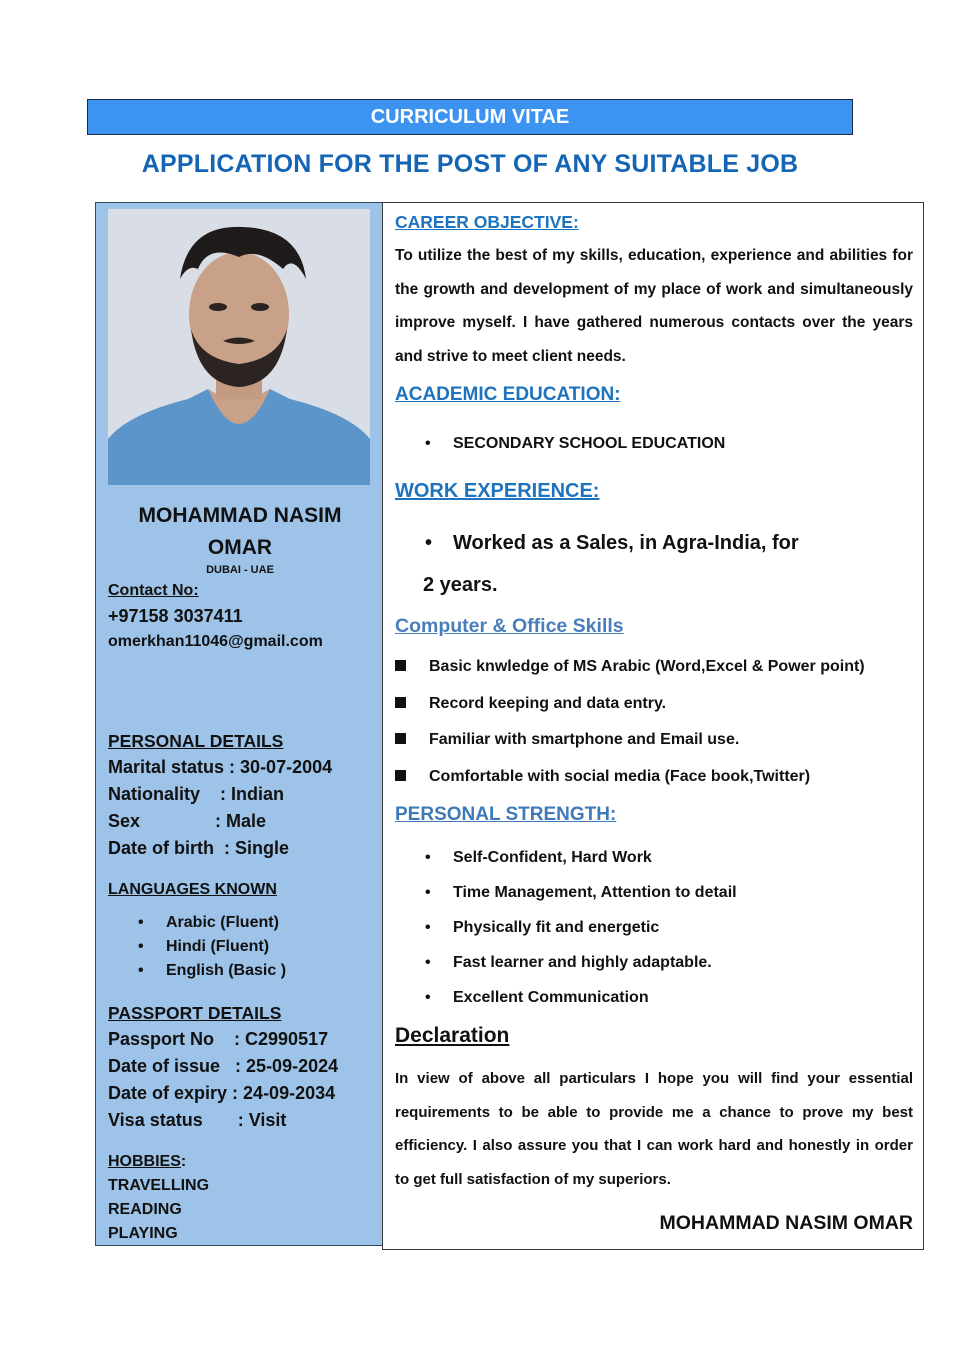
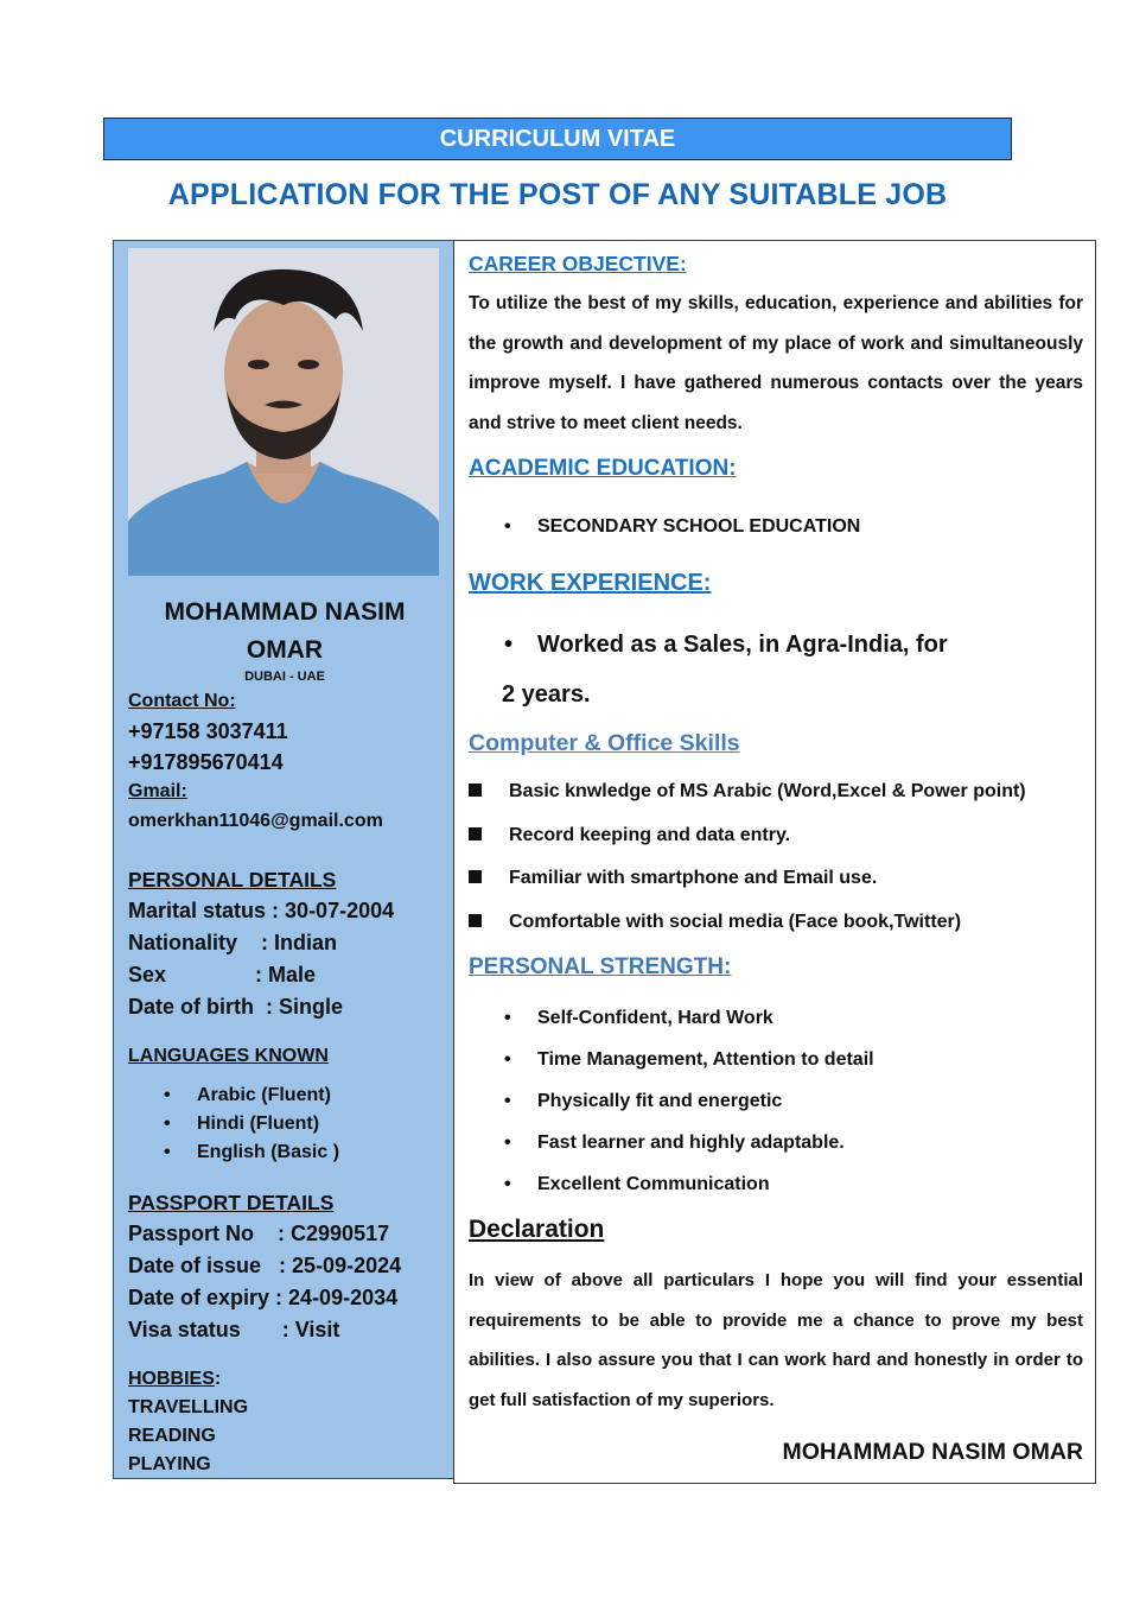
  CURRICULUM VITAE
  APPLICATION FOR THE POST OF ANY SUITABLE JOB
  MOHAMMAD NASIM
  OMAR
  DUBAI - UAE
  Contact No:
  +97158 3037411
+ +917895670414
+ Gmail:
  omerkhan11046@gmail.com
  PERSONAL DETAILS
  Marital status
  : 30-07-2004
  Nationality
  : Indian
  Sex
  : Male
  Date of birth
  : Single
  LANGUAGES KNOWN
  •
  Arabic (Fluent)
  •
  Hindi (Fluent)
  •
  English (Basic )
  PASSPORT DETAILS
  Passport No
  : C2990517
  Date of issue
  : 25-09-2024
  Date of expiry
  : 24-09-2034
  Visa status
  : Visit
  HOBBIES:
  TRAVELLING
  READING
  PLAYING
  CAREER OBJECTIVE:
  To utilize the best of my skills, education, experience and abilities for the growth and development of my place of work and simultaneously improve myself. I have gathered numerous contacts over the years and strive to meet client needs.
  ACADEMIC EDUCATION:
  •
  SECONDARY SCHOOL EDUCATION
  WORK EXPERIENCE:
  •
  Worked as a Sales, in Agra-India, for
  2 years.
  Computer & Office Skills
  Basic knwledge of MS Arabic (Word,Excel & Power point)
  Record keeping and data entry.
  Familiar with smartphone and Email use.
  Comfortable with social media (Face book,Twitter)
  PERSONAL STRENGTH:
  •
  Self-Confident, Hard Work
  •
  Time Management, Attention to detail
  •
  Physically fit and energetic
  •
  Fast learner and highly adaptable.
  •
  Excellent Communication
  Declaration
- In view of above all particulars I hope you will find your essential requirements to be able to provide me a chance to prove my best efficiency. I also assure you that I can work hard and honestly in order to get full satisfaction of my superiors.
+ In view of above all particulars I hope you will find your essential requirements to be able to provide me a chance to prove my best abilities. I also assure you that I can work hard and honestly in order to get full satisfaction of my superiors.
  MOHAMMAD NASIM OMAR
